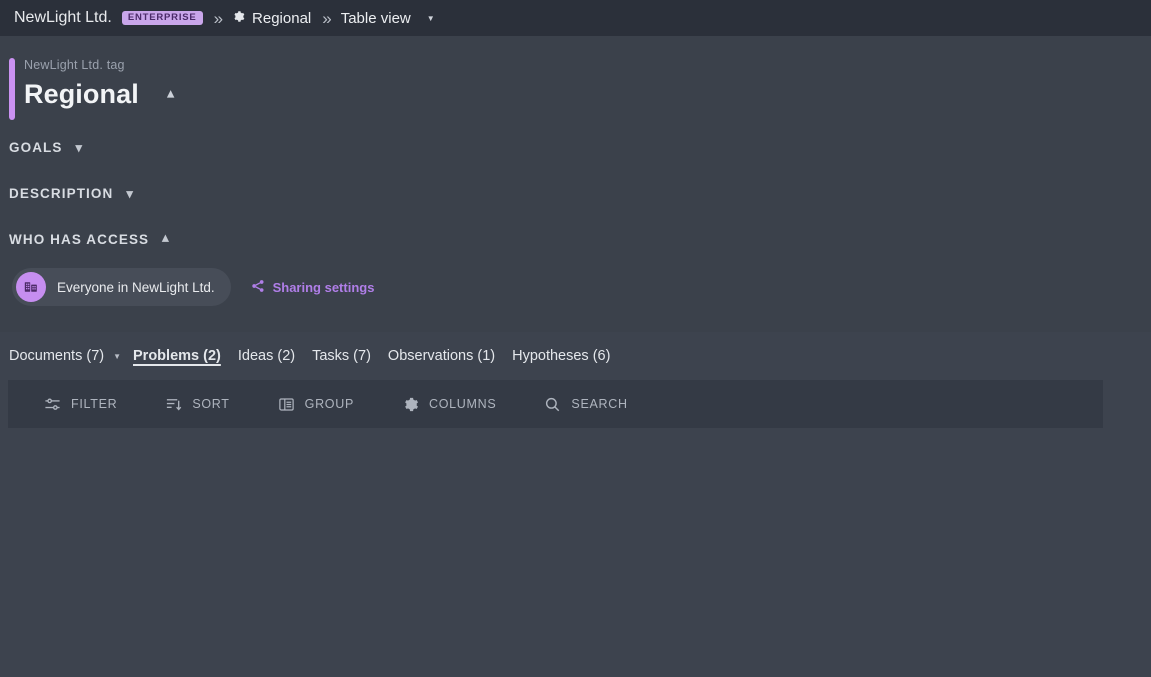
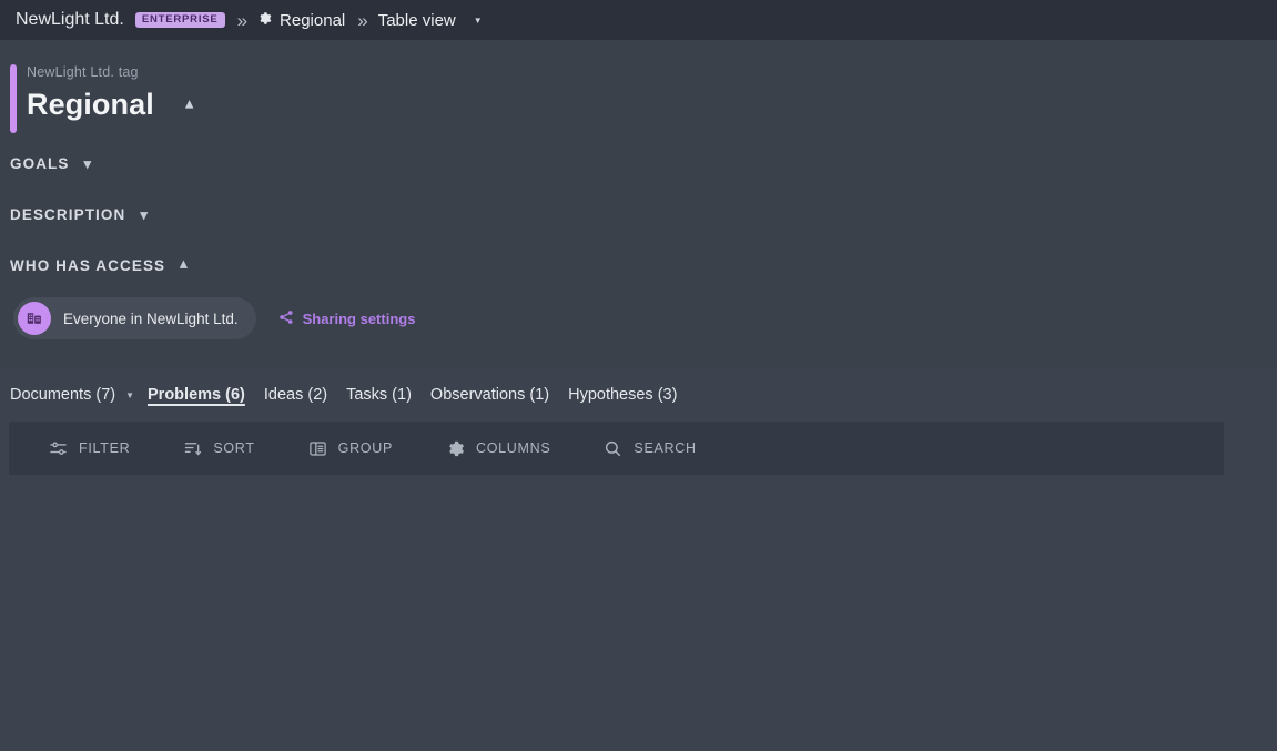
  NewLight Ltd.
  ENTERPRISE
  »
  Regional
  »
  Table view
  ▼
  NewLight Ltd. tag
  Regional
  GOALS
  ▾
  DESCRIPTION
  ▾
  WHO HAS ACCESS
  Everyone in NewLight Ltd.
  Sharing settings
  Documents (7)
  ▼
- Problems (2)
+ Problems (6)
  Ideas (2)
- Tasks (7)
+ Tasks (1)
  Observations (1)
- Hypotheses (6)
+ Hypotheses (3)
  FILTER
  SORT
  GROUP
  COLUMNS
  SEARCH
